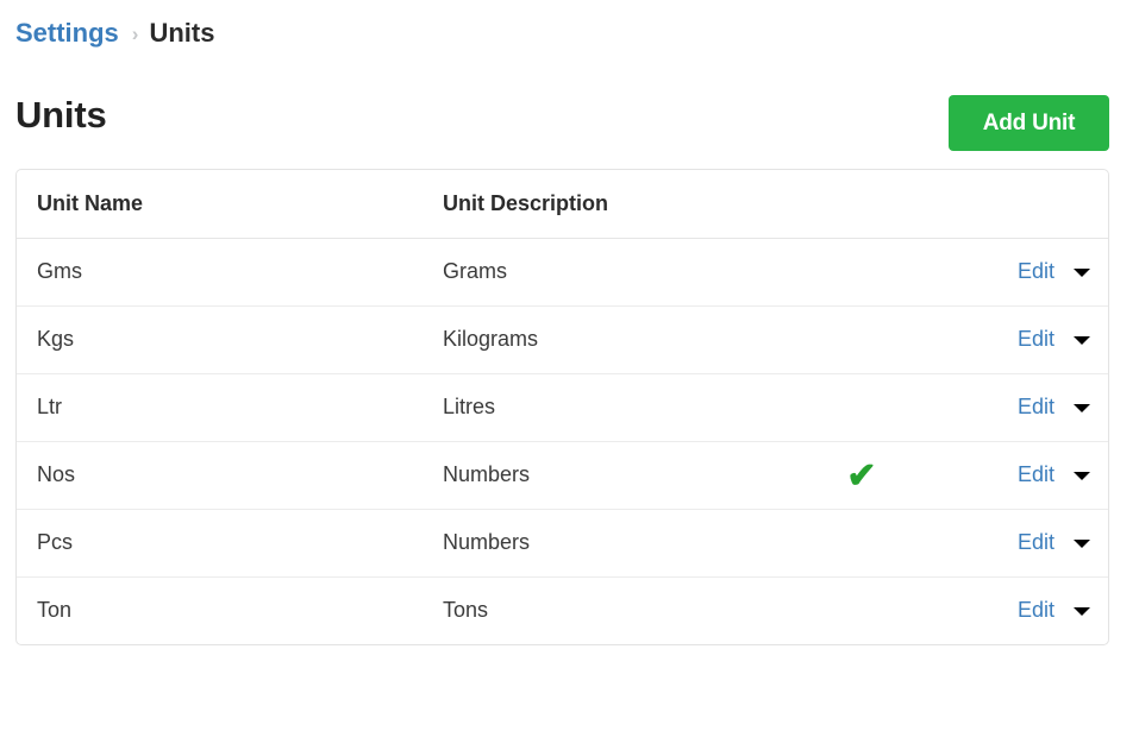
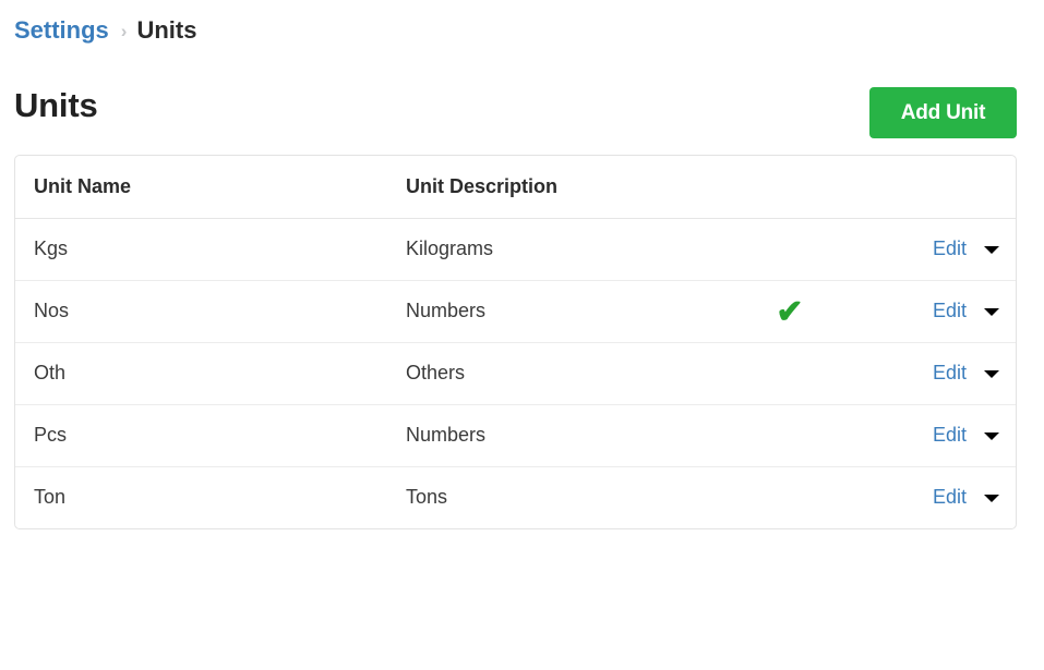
  Settings
  ›
  Units
  Units
  Add Unit
  Unit Name	Unit Description
- Gms	Grams		Edit
  Kgs	Kilograms		Edit
- Ltr	Litres		Edit
  Nos	Numbers	✔	Edit
+ Oth	Others		Edit
  Pcs	Numbers		Edit
  Ton	Tons		Edit
